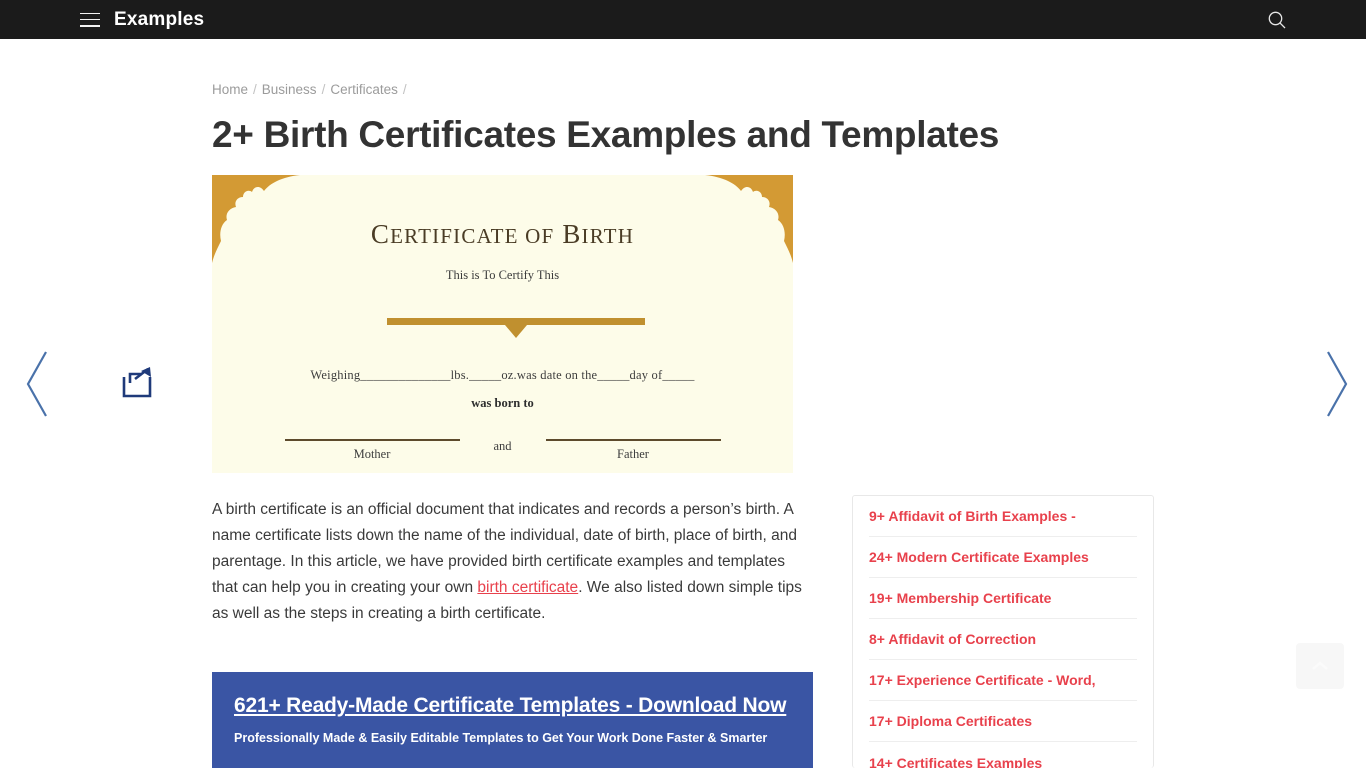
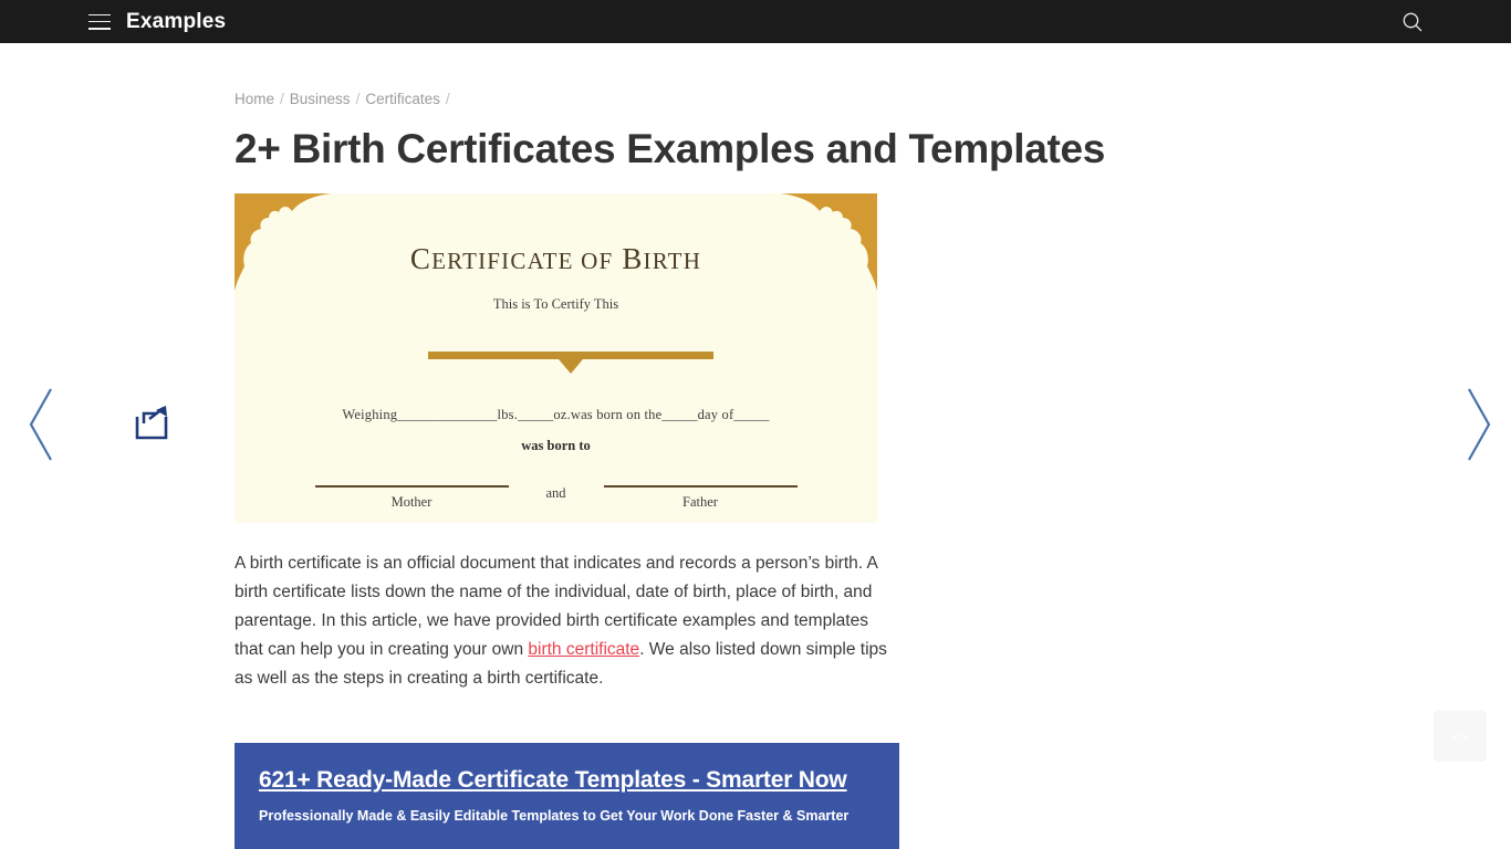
  Examples
  Home / Business / Certificates /
  2+ Birth Certificates Examples and Templates
  CERTIFICATE OF BIRTH
  This is To Certify This
- Weighing______________lbs._____oz.was date on the_____day of_____
+ Weighing______________lbs._____oz.was born on the_____day of_____
  was born to
  Mother
  and
  Father
- A birth certificate is an official document that indicates and records a person’s birth. A name certificate lists down the name of the individual, date of birth, place of birth, and parentage. In this article, we have provided birth certificate examples and templates that can help you in creating your own birth certificate. We also listed down simple tips as well as the steps in creating a birth certificate.
+ A birth certificate is an official document that indicates and records a person’s birth. A birth certificate lists down the name of the individual, date of birth, place of birth, and parentage. In this article, we have provided birth certificate examples and templates that can help you in creating your own birth certificate. We also listed down simple tips as well as the steps in creating a birth certificate.
- 621+ Ready-Made Certificate Templates - Download Now
+ 621+ Ready-Made Certificate Templates - Smarter Now
  Professionally Made & Easily Editable Templates to Get Your Work Done Faster & Smarter
- 9+ Affidavit of Birth Examples -
- 24+ Modern Certificate Examples
- 19+ Membership Certificate
- 8+ Affidavit of Correction
- 17+ Experience Certificate - Word,
- 17+ Diploma Certificates
- 14+ Certificates Examples
